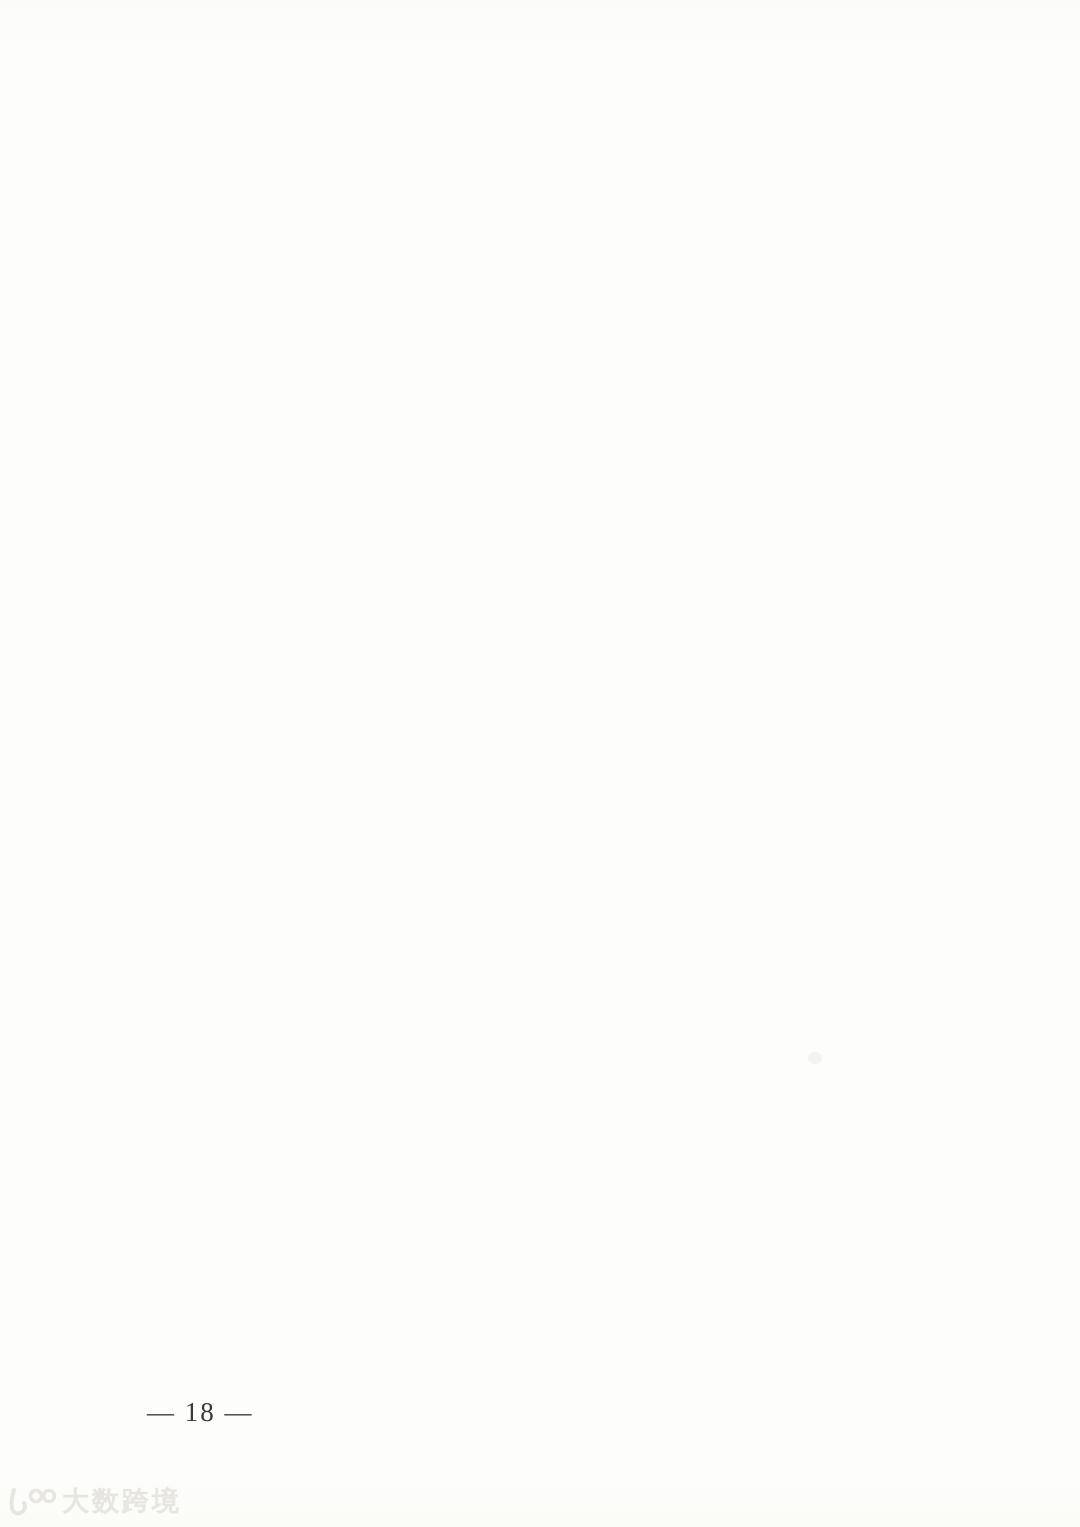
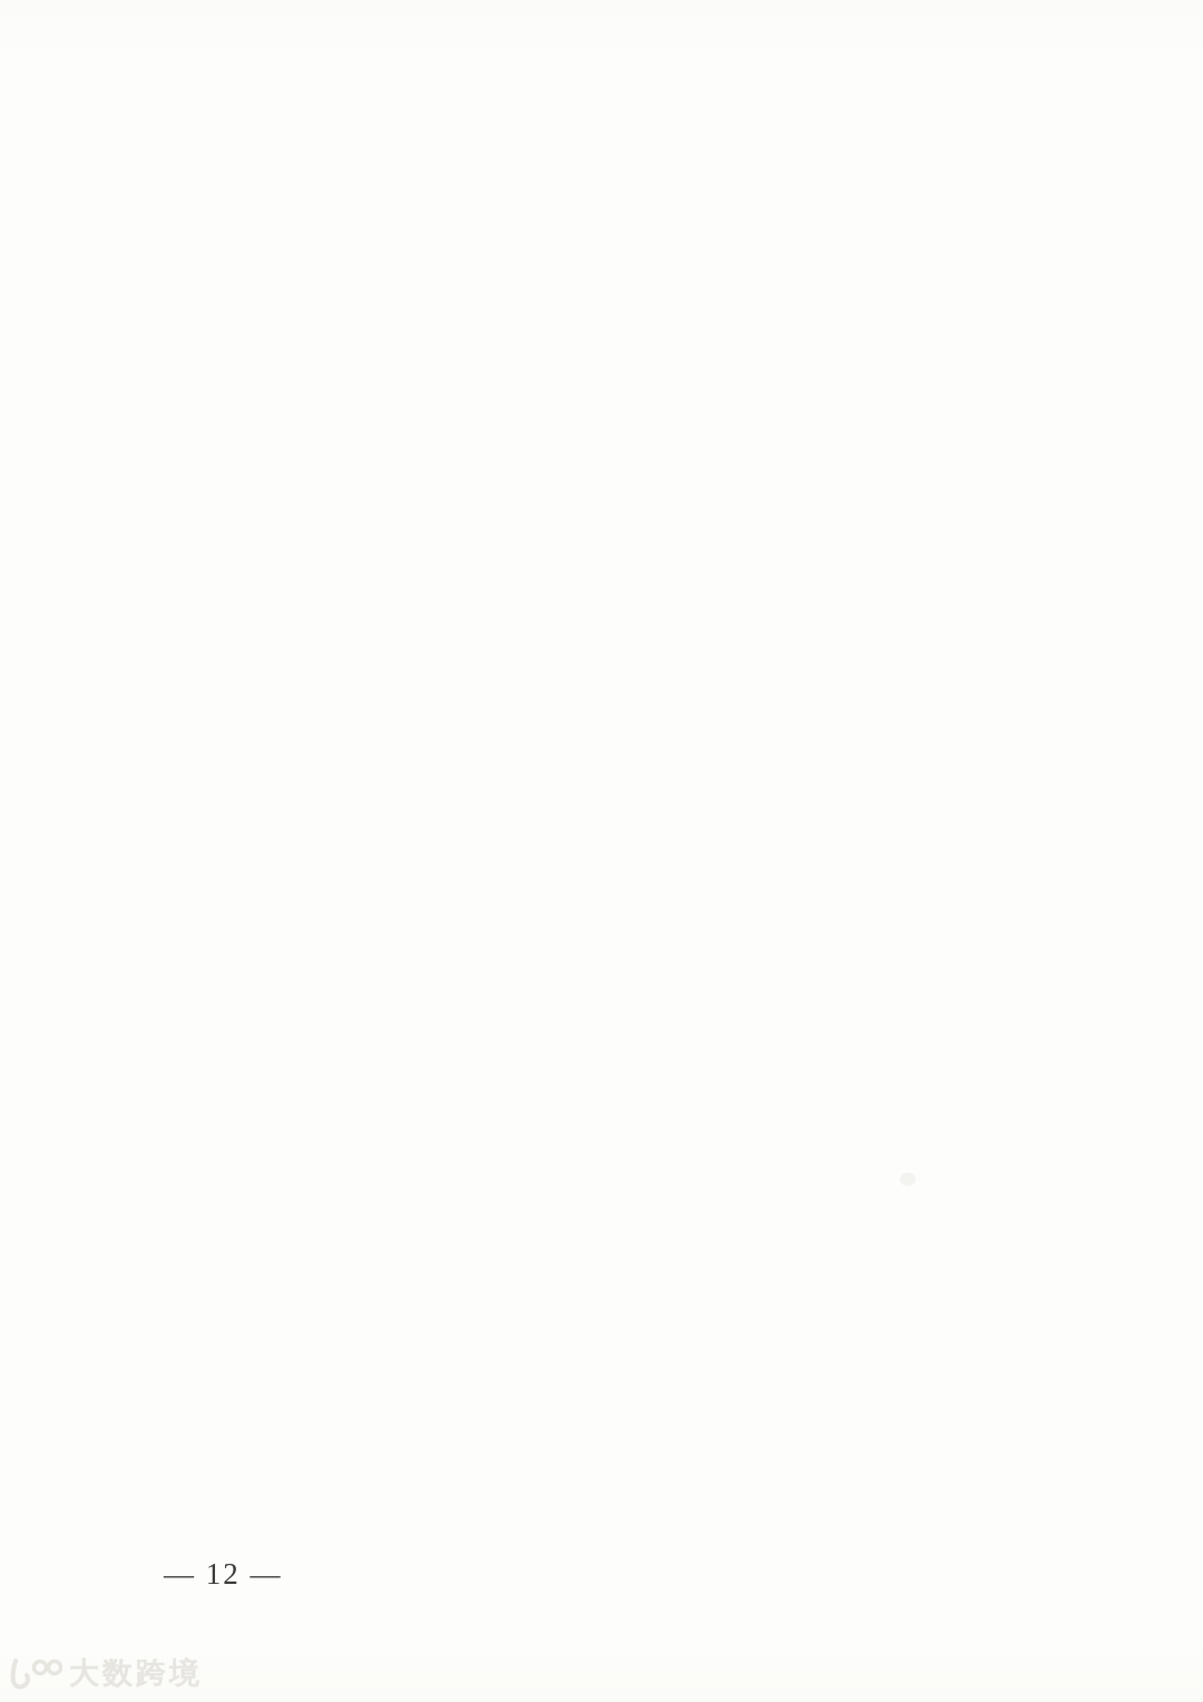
- — 18 —
+ — 12 —
  大数跨境
